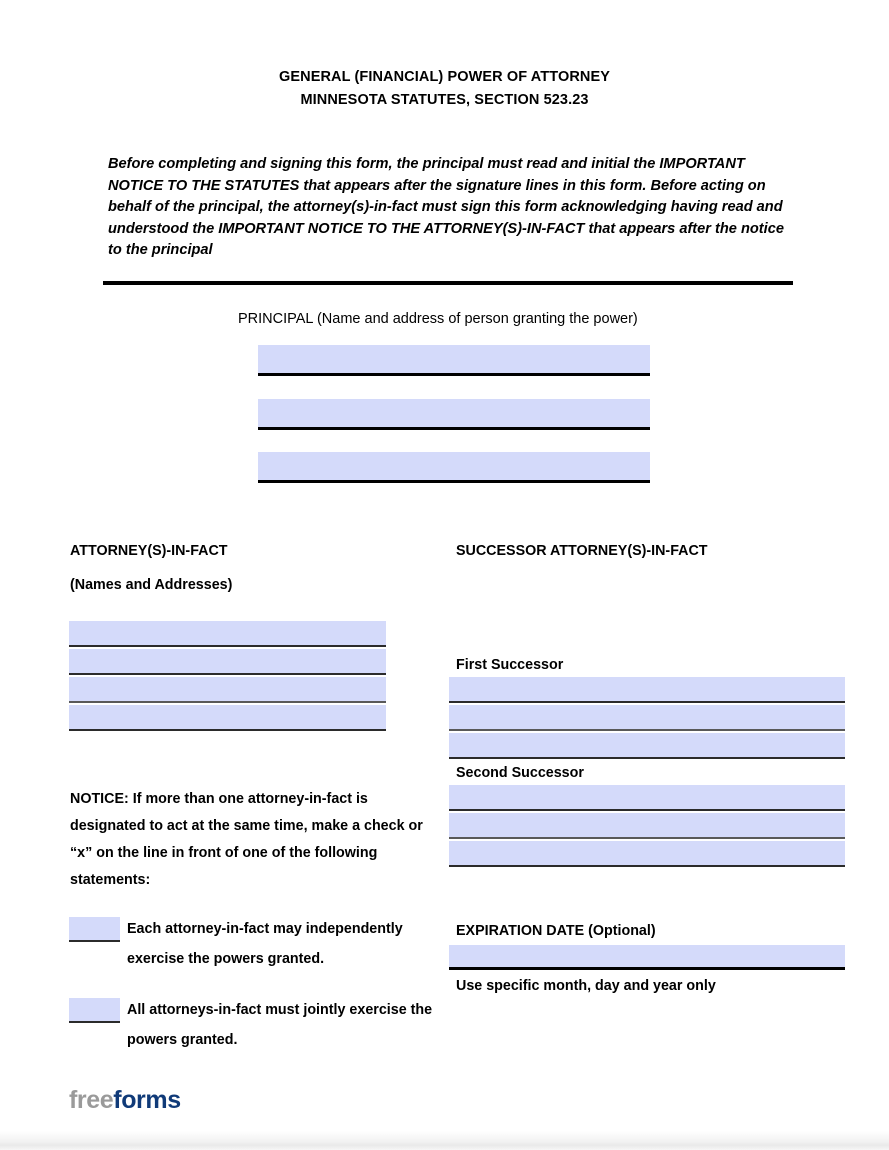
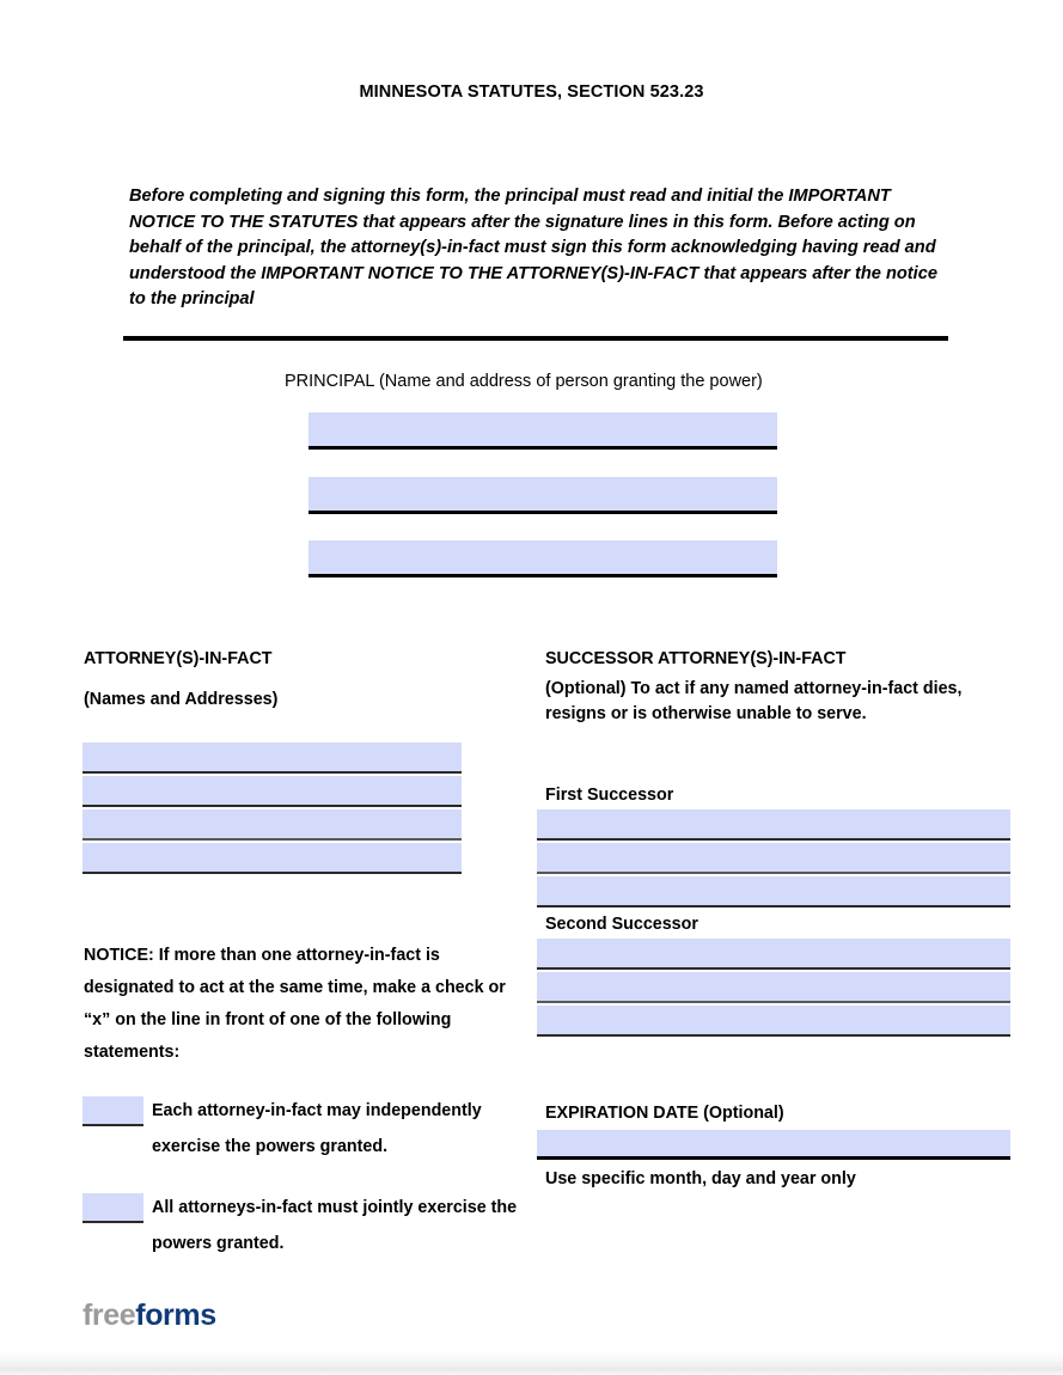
- GENERAL (FINANCIAL) POWER OF ATTORNEY
  MINNESOTA STATUTES, SECTION 523.23
  Before completing and signing this form, the principal must read and initial the IMPORTANT NOTICE TO THE STATUTES that appears after the signature lines in this form. Before acting on behalf of the principal, the attorney(s)-in-fact must sign this form acknowledging having read and understood the IMPORTANT NOTICE TO THE ATTORNEY(S)-IN-FACT that appears after the notice to the principal
  PRINCIPAL (Name and address of person granting the power)
  ATTORNEY(S)-IN-FACT
  (Names and Addresses)
  NOTICE: If more than one attorney-in-fact is designated to act at the same time, make a check or “x” on the line in front of one of the following statements:
  Each attorney-in-fact may independently exercise the powers granted.
  All attorneys-in-fact must jointly exercise the powers granted.
  SUCCESSOR ATTORNEY(S)-IN-FACT
+ (Optional) To act if any named attorney-in-fact dies, resigns or is otherwise unable to serve.
  First Successor
  Second Successor
  EXPIRATION DATE (Optional)
  Use specific month, day and year only
  freeforms
